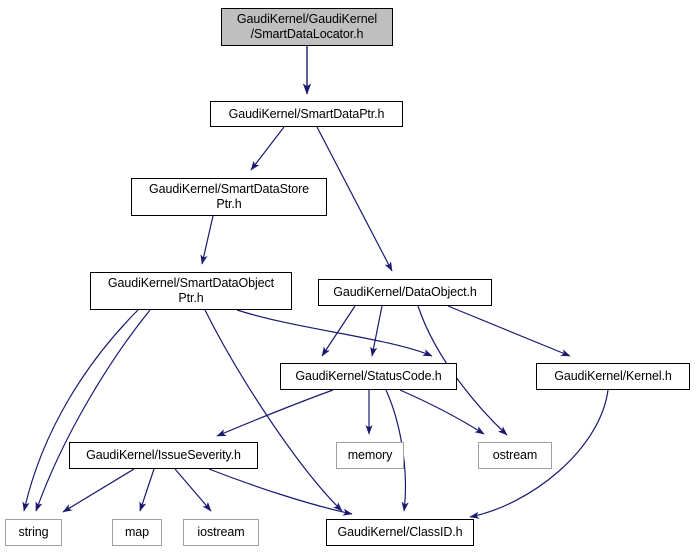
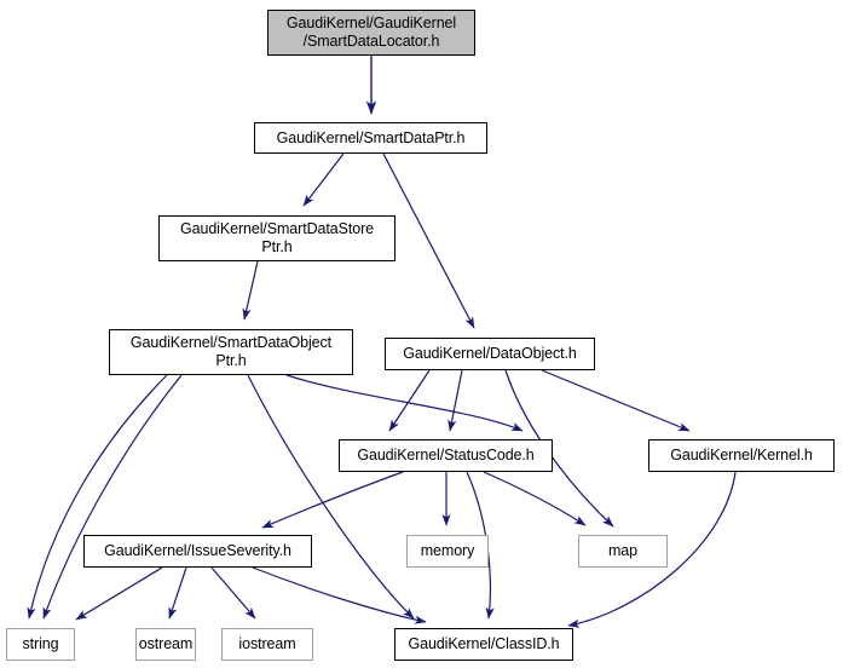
  GaudiKernel/GaudiKernel
  /SmartDataLocator.h
  GaudiKernel/SmartDataPtr.h
  GaudiKernel/SmartDataStore
  Ptr.h
  GaudiKernel/SmartDataObject
  Ptr.h
  GaudiKernel/DataObject.h
  GaudiKernel/StatusCode.h
  GaudiKernel/Kernel.h
  GaudiKernel/IssueSeverity.h
  memory
- ostream
+ map
  string
- map
+ ostream
  iostream
  GaudiKernel/ClassID.h
